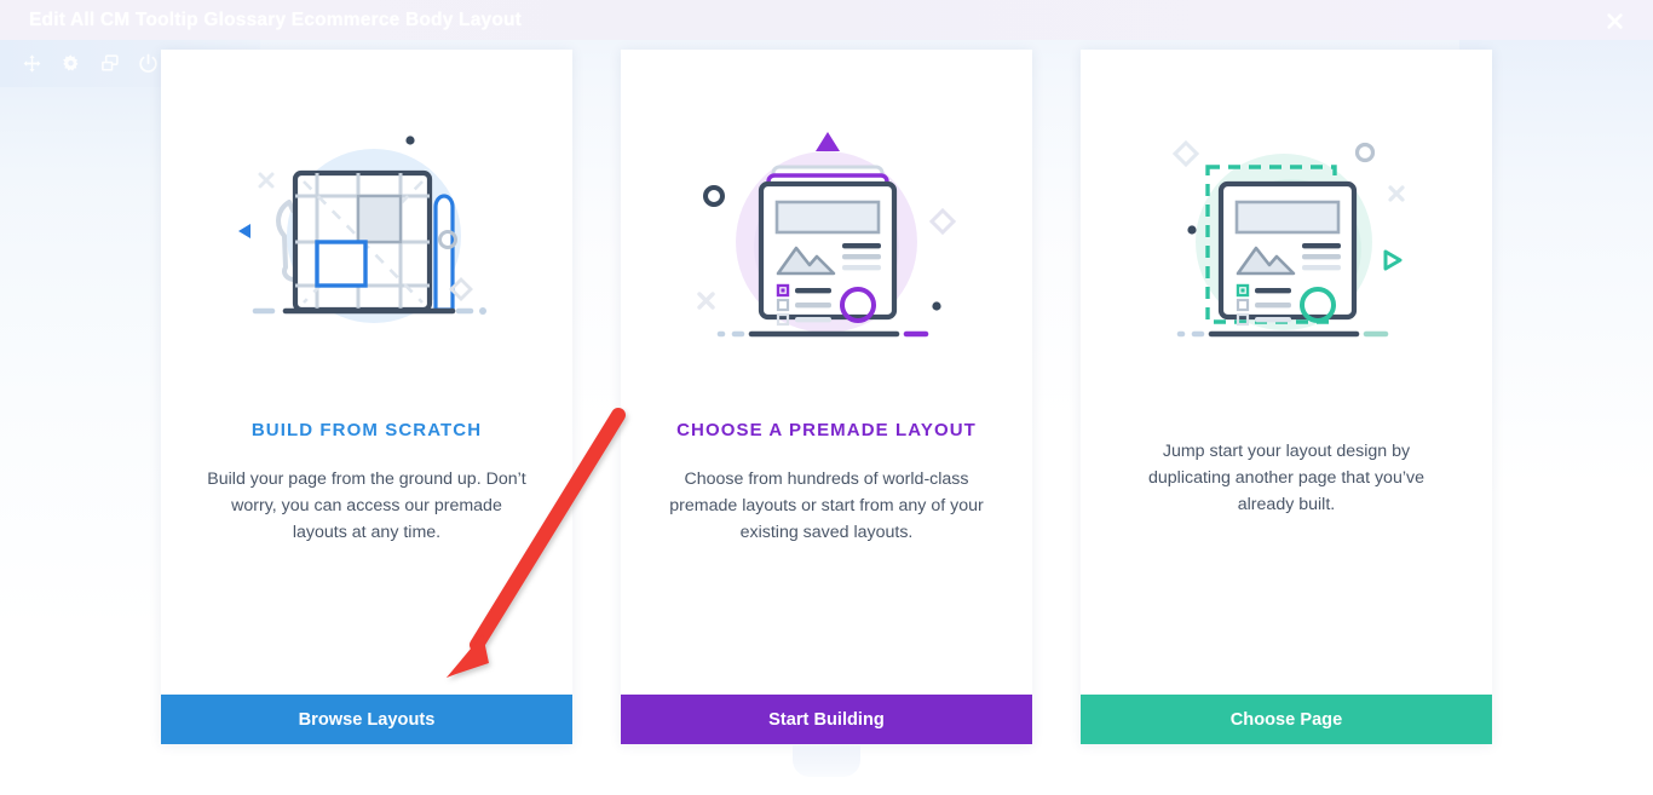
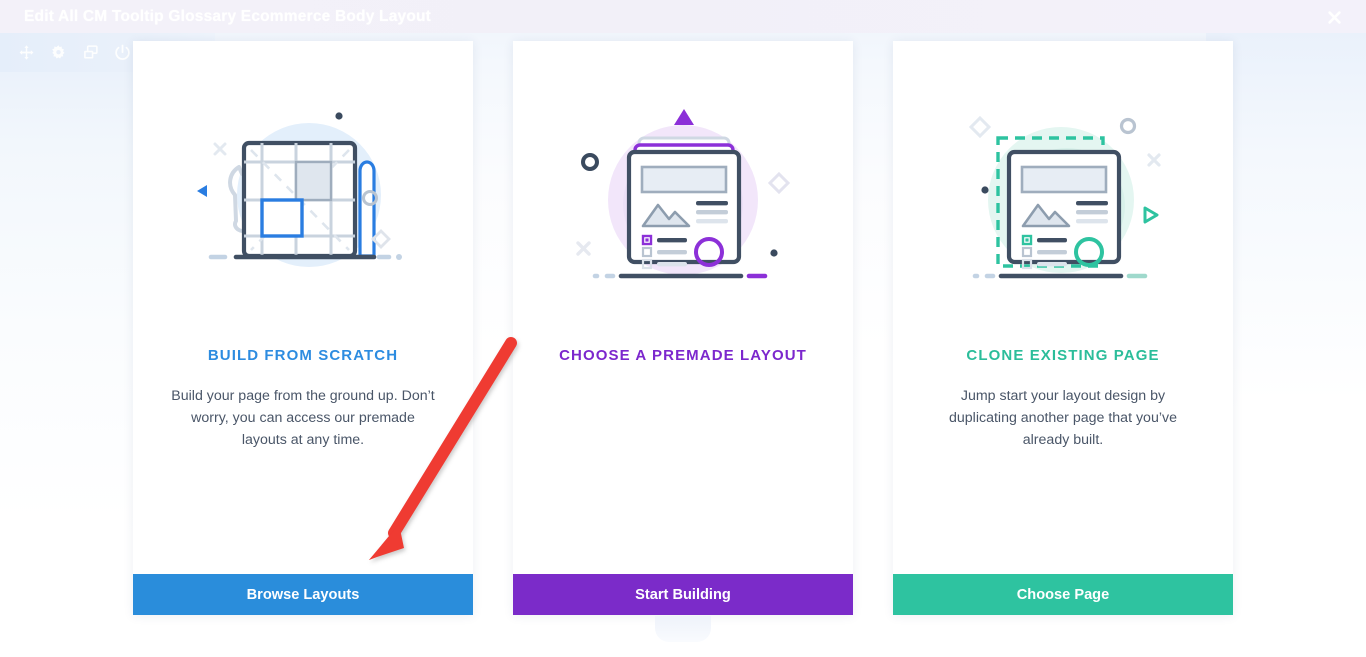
  BUILD FROM SCRATCH
  Build your page from the ground up. Don’t worry, you can access our premade layouts at any time.
  Browse Layouts
  CHOOSE A PREMADE LAYOUT
- Choose from hundreds of world-class premade layouts or start from any of your existing saved layouts.
  Start Building
+ CLONE EXISTING PAGE
  Jump start your layout design by duplicating another page that you’ve already built.
  Choose Page
